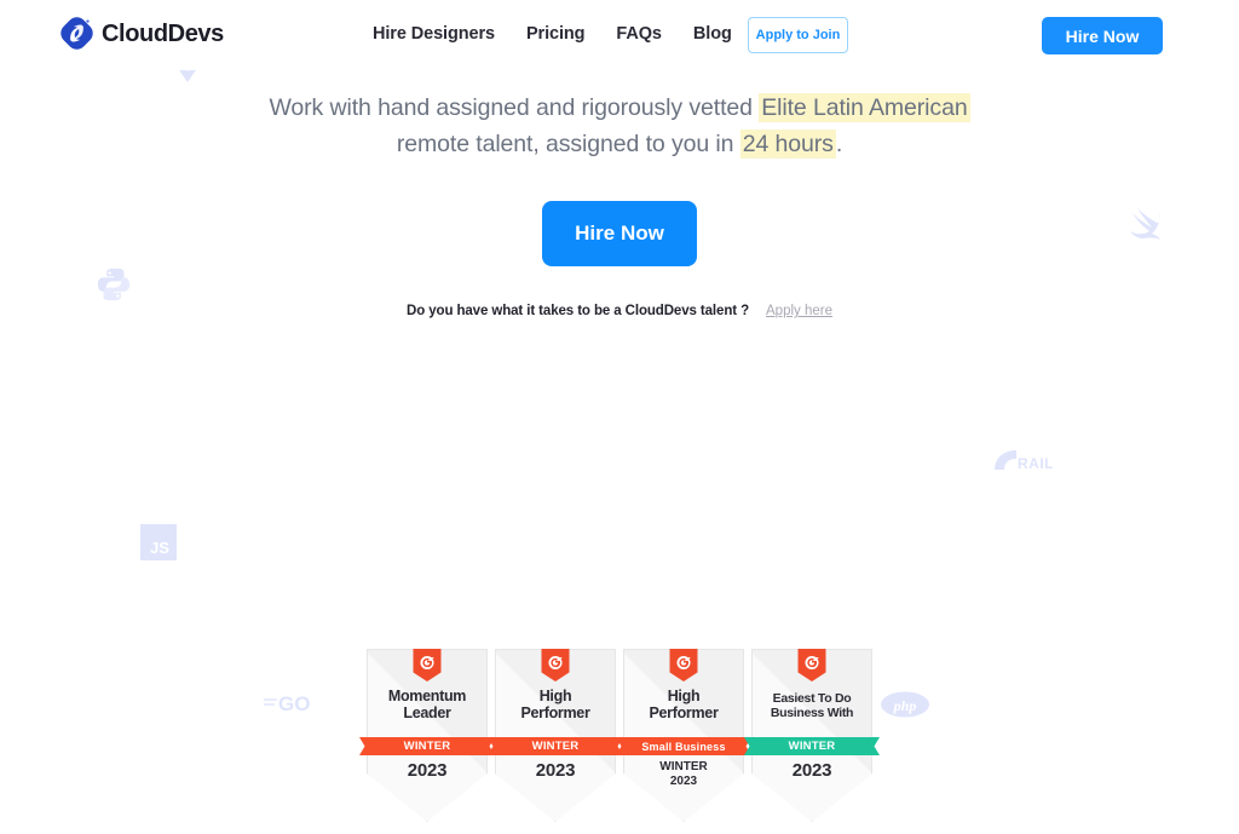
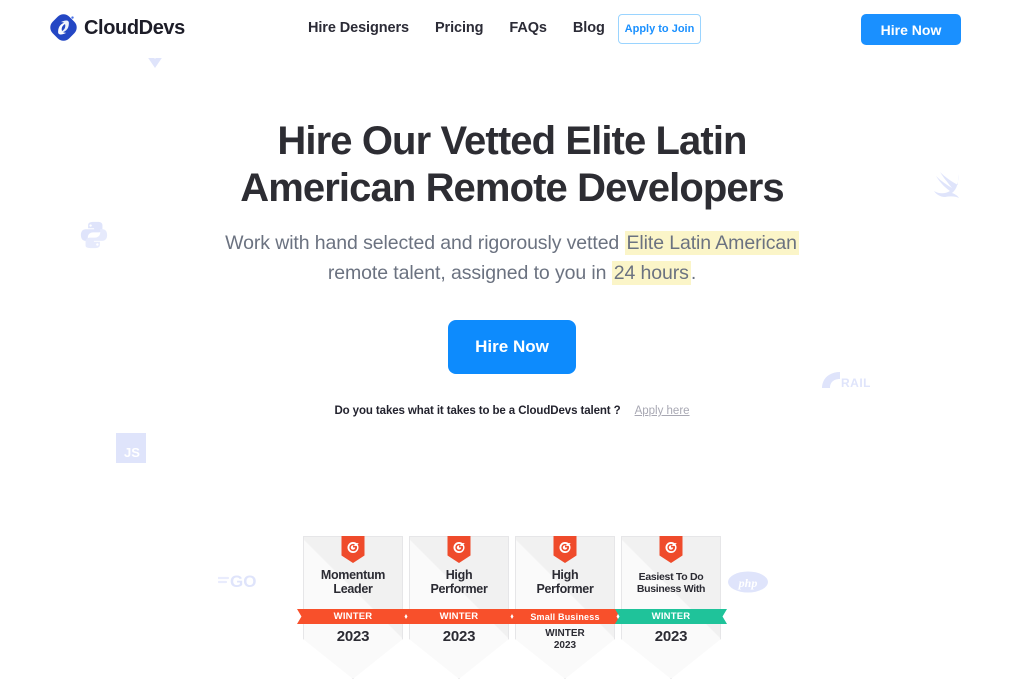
  JS
  GO
  php
  RAIL
  CloudDevs
  Hire Designers
  Pricing
  FAQs
  Blog
  Apply to Join
  Hire Now
+ Hire Our Vetted Elite Latin
+ American Remote Developers
- Work with hand assigned and rigorously vetted Elite Latin American remote talent, assigned to you in 24 hours.
+ Work with hand selected and rigorously vetted Elite Latin American remote talent, assigned to you in 24 hours.
  Hire Now
- Do you have what it takes to be a CloudDevs talent ? Apply here
+ Do you takes what it takes to be a CloudDevs talent ? Apply here
  Momentum
  Leader
  WINTER
  2023
  High
  Performer
  WINTER
  2023
  High
  Performer
  Small Business
  WINTER
  2023
  Easiest To Do
  Business With
  WINTER
  2023
